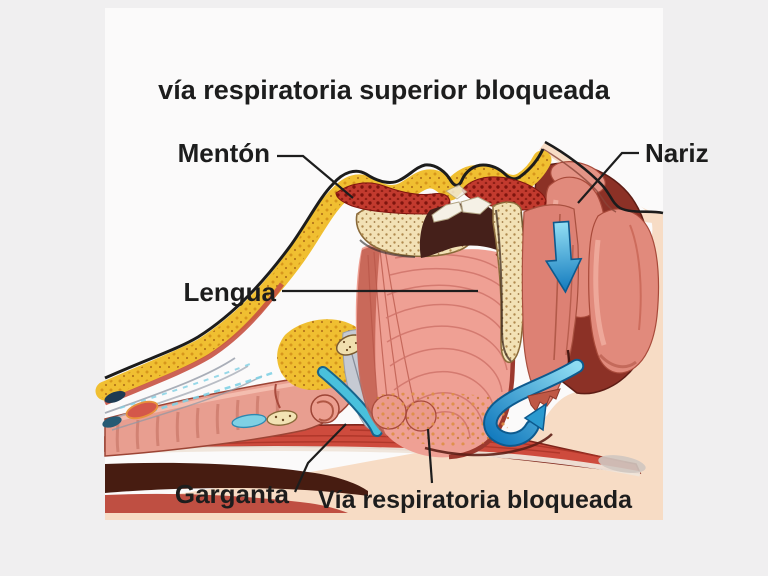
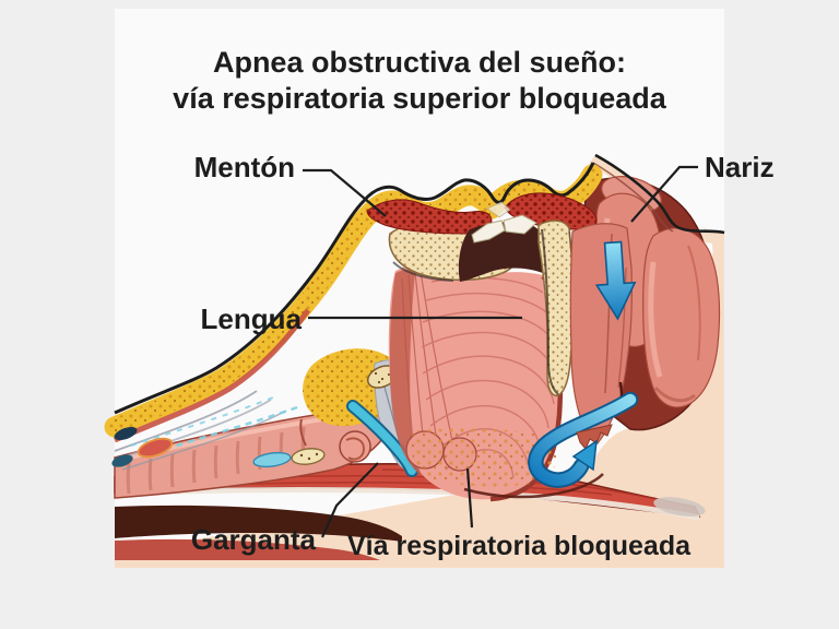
+ Apnea obstructiva del sueño:
  vía respiratoria superior bloqueada
  Mentón
  Nariz
  Lengua
  Garganta
  Vía respiratoria bloqueada
